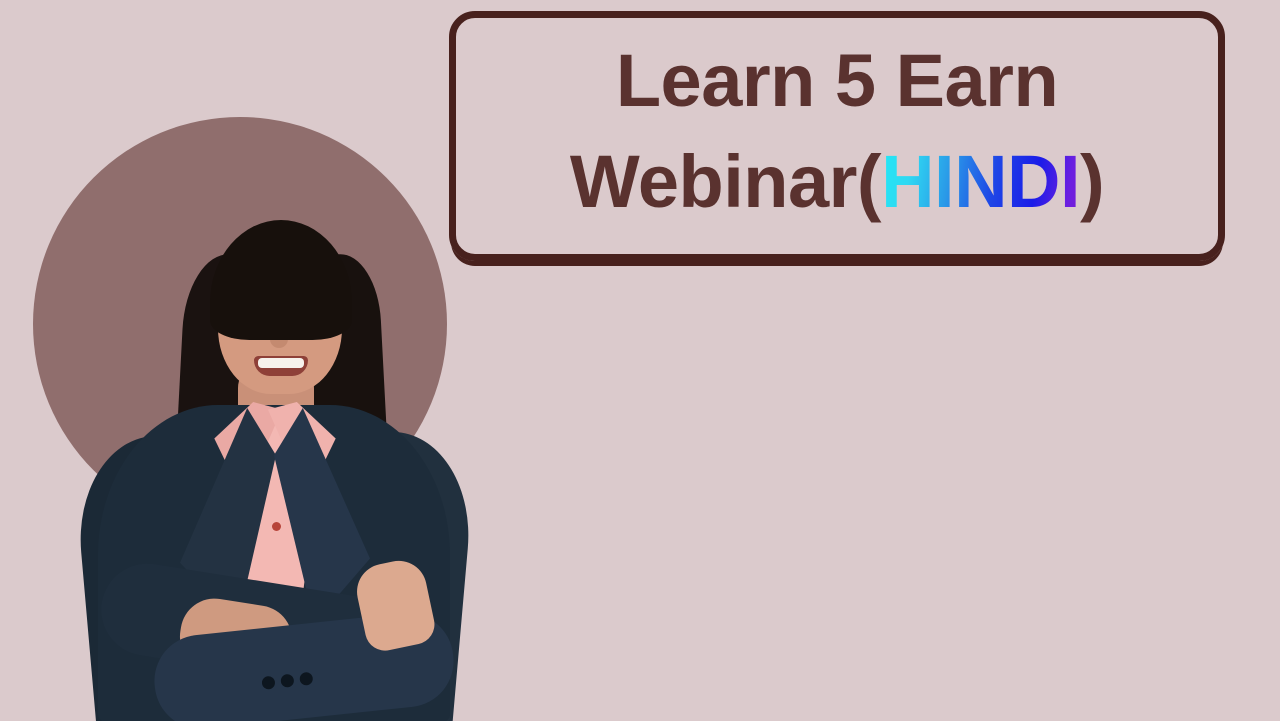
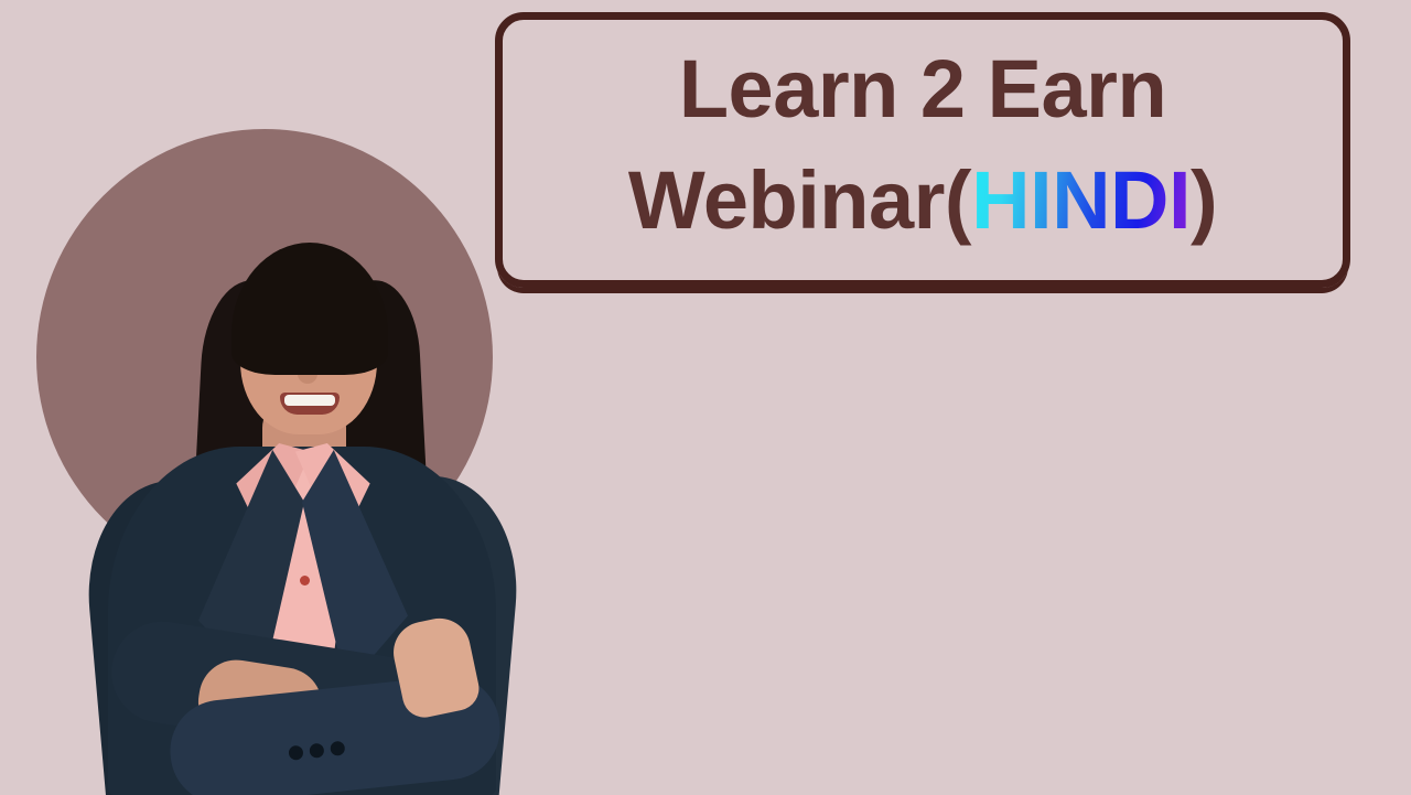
- Learn 5 Earn
+ Learn 2 Earn
  Webinar(HINDI)
